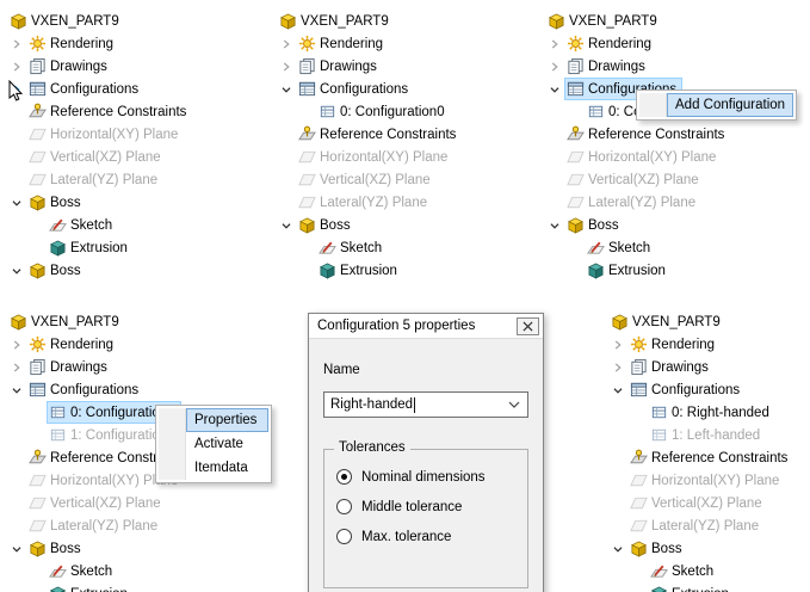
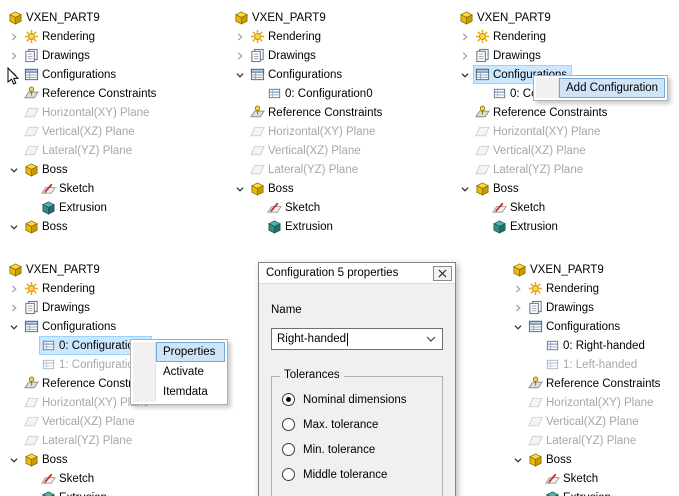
  VXEN_PART9
  Rendering
  Drawings
  Configurations
  Reference Constraints
  Horizontal(XY) Plane
  Vertical(XZ) Plane
  Lateral(YZ) Plane
  Boss
  Sketch
  Extrusion
  Boss
  VXEN_PART9
  Rendering
  Drawings
  Configurations
  0: Configuration0
  Reference Constraints
  Horizontal(XY) Plane
  Vertical(XZ) Plane
  Lateral(YZ) Plane
  Boss
  Sketch
  Extrusion
  VXEN_PART9
  Rendering
  Drawings
  Reference Constraints
  Horizontal(XY) Plane
  Vertical(XZ) Plane
  Lateral(YZ) Plane
  Boss
  Sketch
  Extrusion
  VXEN_PART9
  Rendering
  Drawings
  Configurations
  0: Configurati
  1: Configurati
  Reference Const
  Horizontal(XY) Pl
  Vertical(XZ) Plane
  Lateral(YZ) Plane
  Boss
  Sketch
  VXEN_PART9
  Rendering
  Drawings
  Configurations
  0: Right-handed
  1: Left-handed
  Reference Constraints
  Horizontal(XY) Plane
  Vertical(XZ) Plane
  Lateral(YZ) Plane
  Boss
  Sketch
  Add Configuration
  Properties
  Activate
  Itemdata
  Configuration 5 properties
  Name
  Right-handed
  Tolerances
  Nominal dimensions
- Middle tolerance
+ Max. tolerance
+ Min. tolerance
- Max. tolerance
+ Middle tolerance
